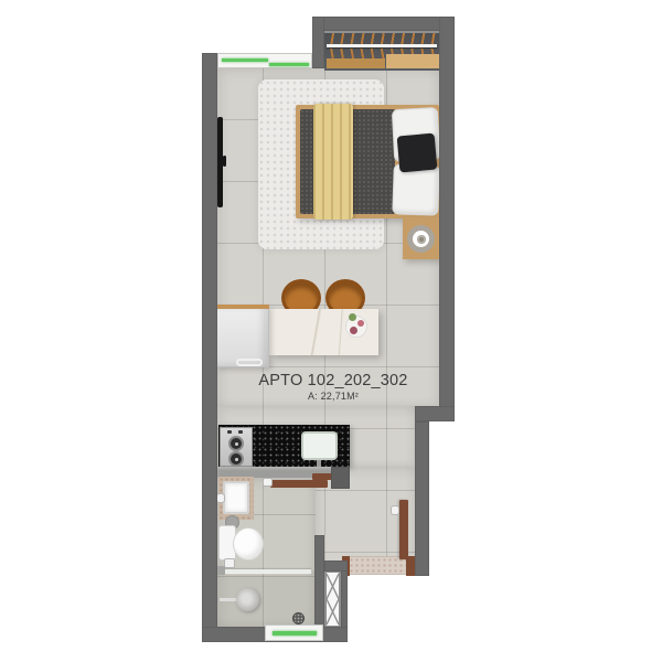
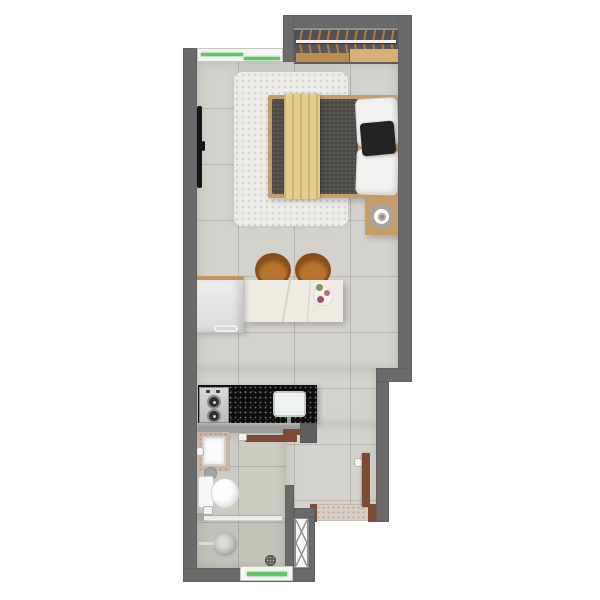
- APTO 102_202_302
- A: 22,71M²
